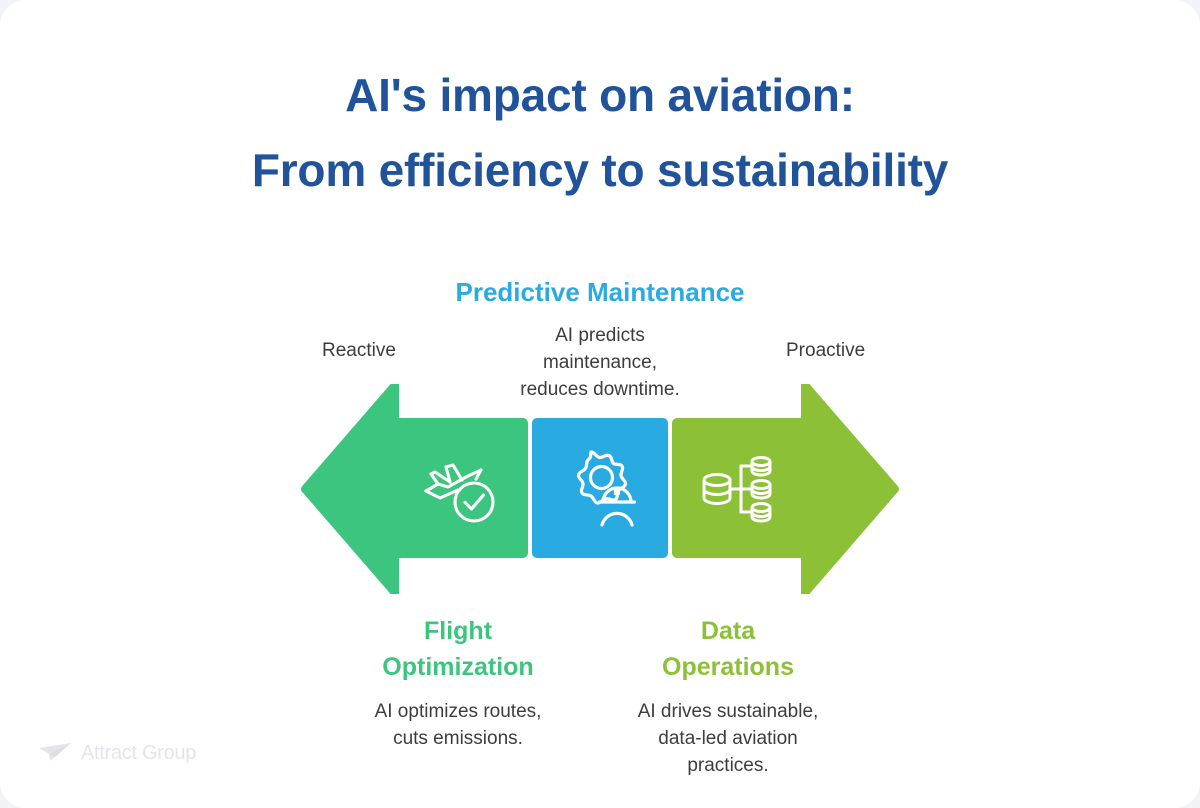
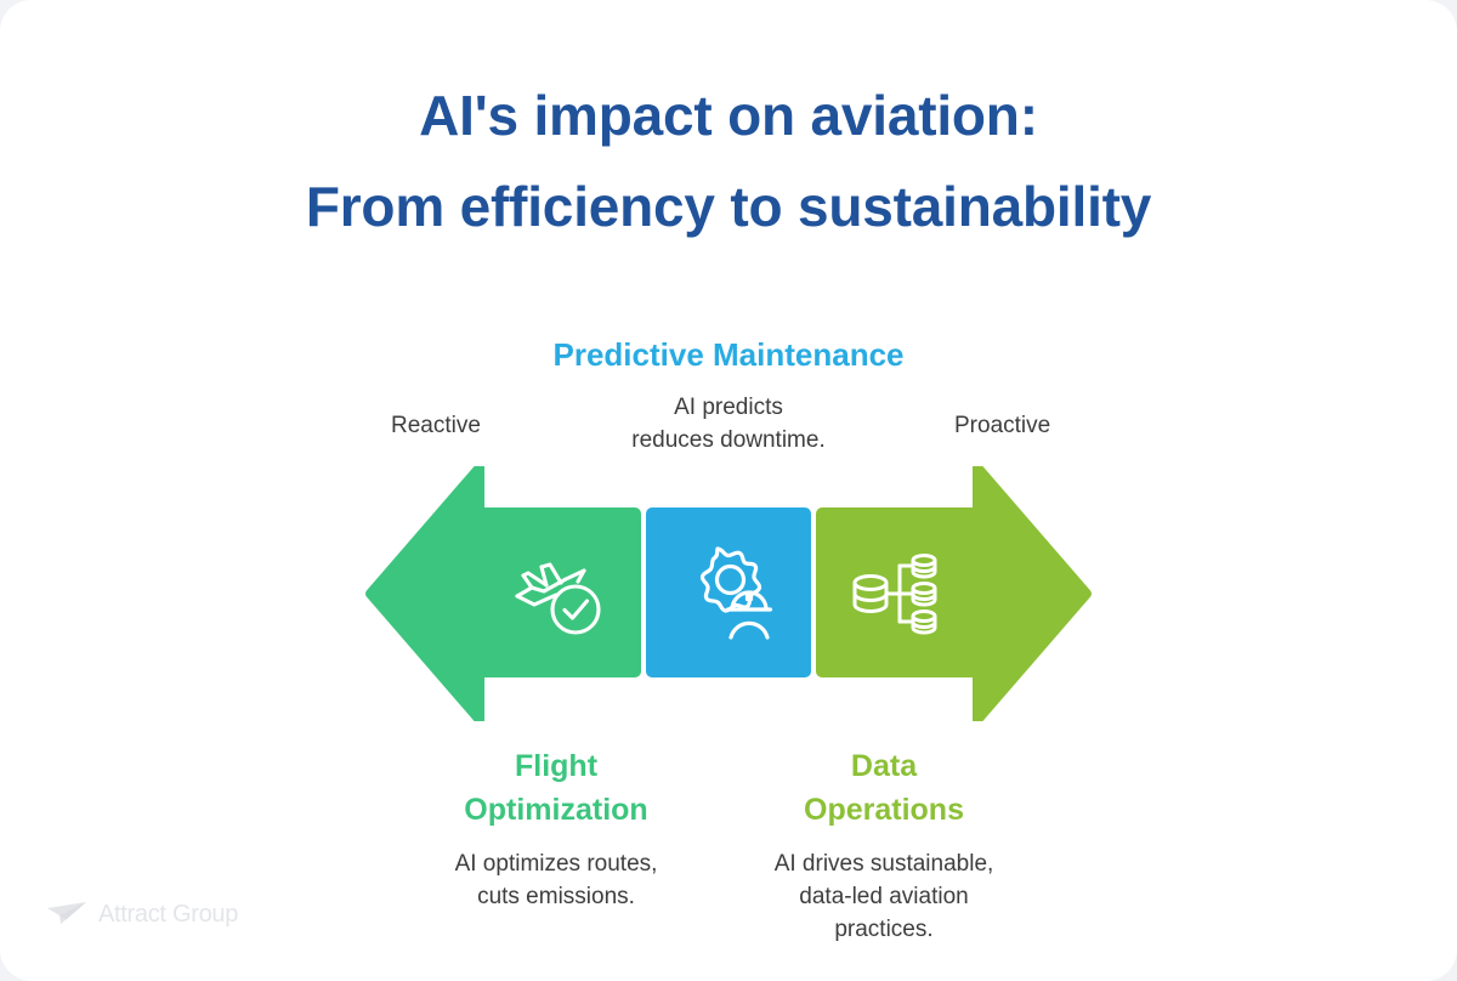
  AI's impact on aviation:
  From efficiency to sustainability
  Predictive Maintenance
  AI predicts
- maintenance,
  reduces downtime.
  Reactive
  Proactive
  Flight
  Optimization
  Data
  Operations
  AI optimizes routes,
  cuts emissions.
  AI drives sustainable,
  data-led aviation
  practices.
  Attract Group
